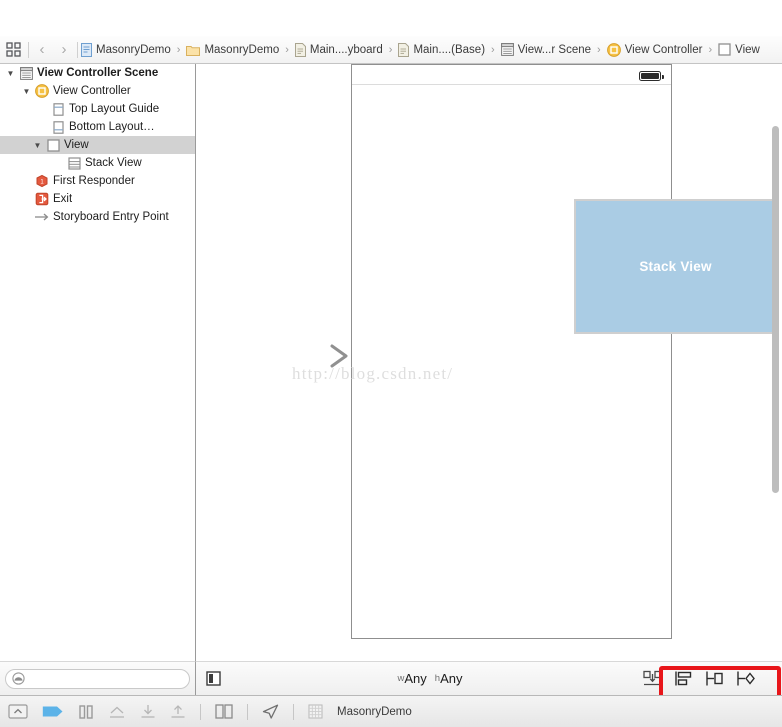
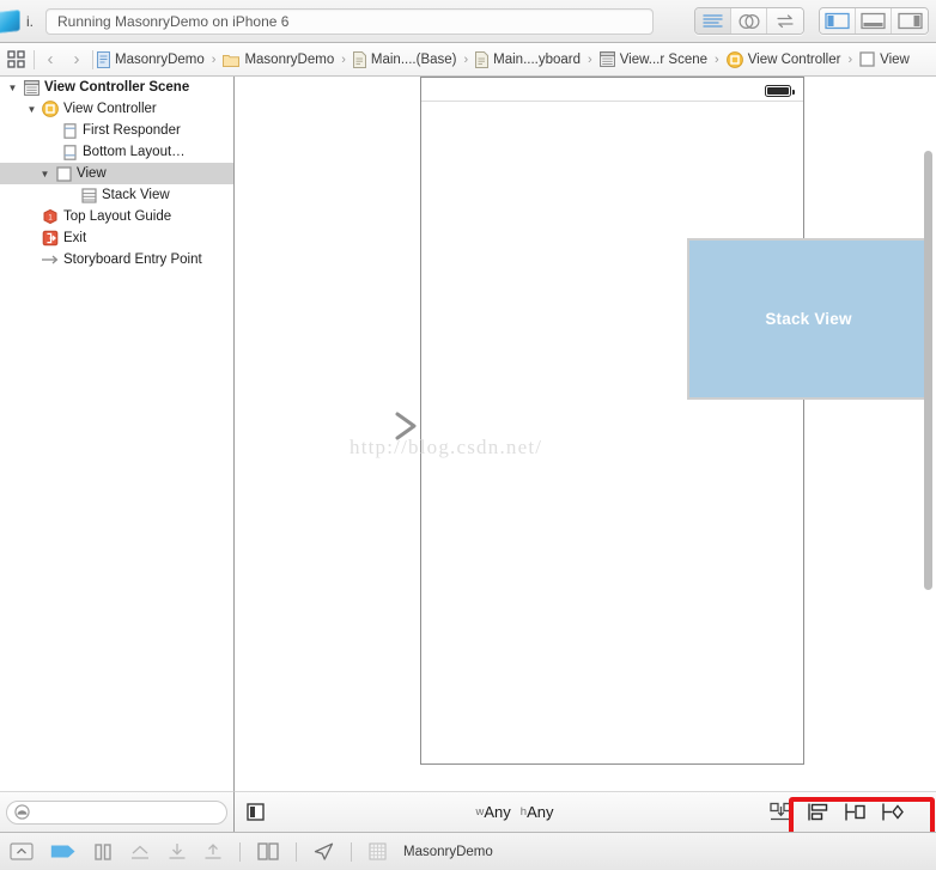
+ i.
+ Running MasonryDemo on iPhone 6
  ‹
  ›
  MasonryDemo
  ›
  MasonryDemo
  ›
- Main....yboard
+ Main....(Base)
  ›
- Main....(Base)
+ Main....yboard
  ›
  View...r Scene
  ›
  View Controller
  ›
  View
  ▼
  View Controller Scene
  ▼
  View Controller
- Top Layout Guide
+ First Responder
  Bottom Layout…
  ▼
  View
  Stack View
- First Responder
+ Top Layout Guide
  Exit
  Storyboard Entry Point
  Stack View
  http://blog.csdn.net/
  w
  Any
  h
  Any
  MasonryDemo
